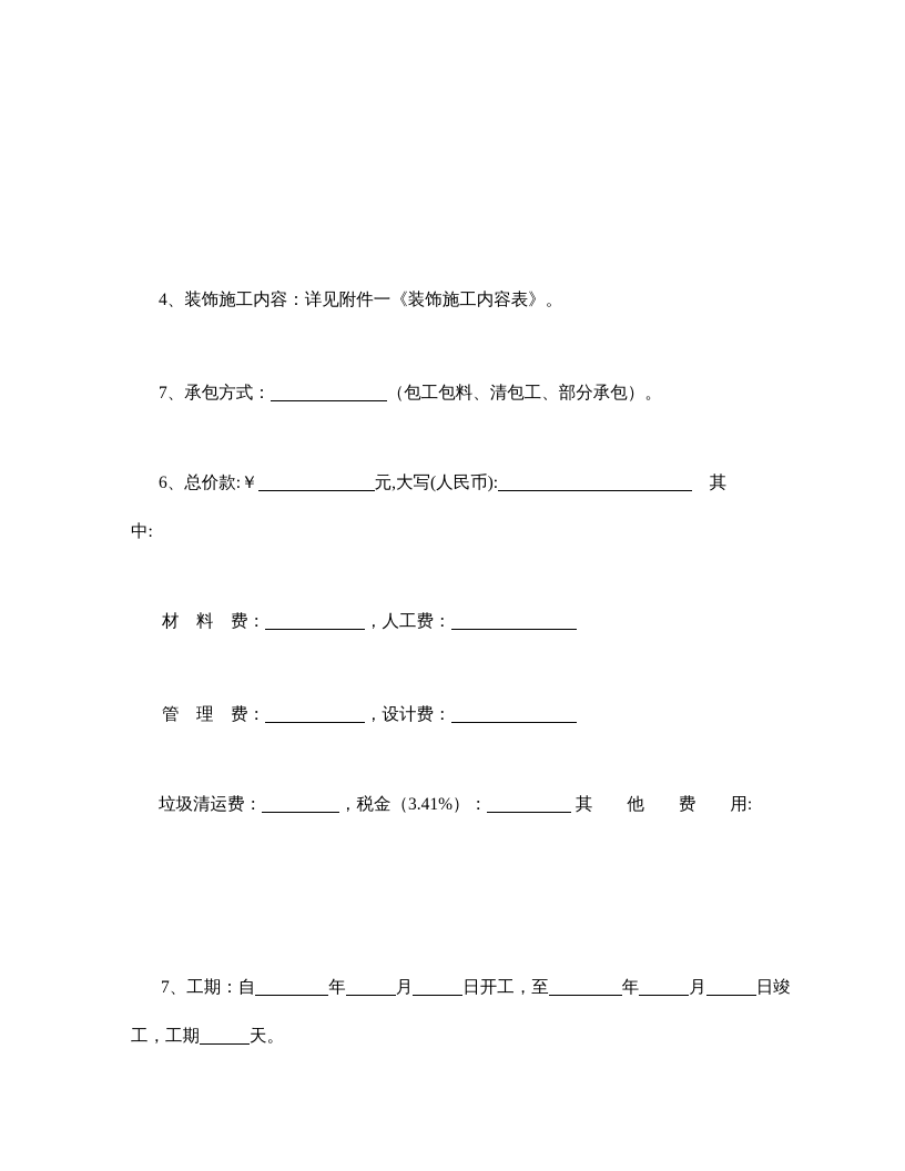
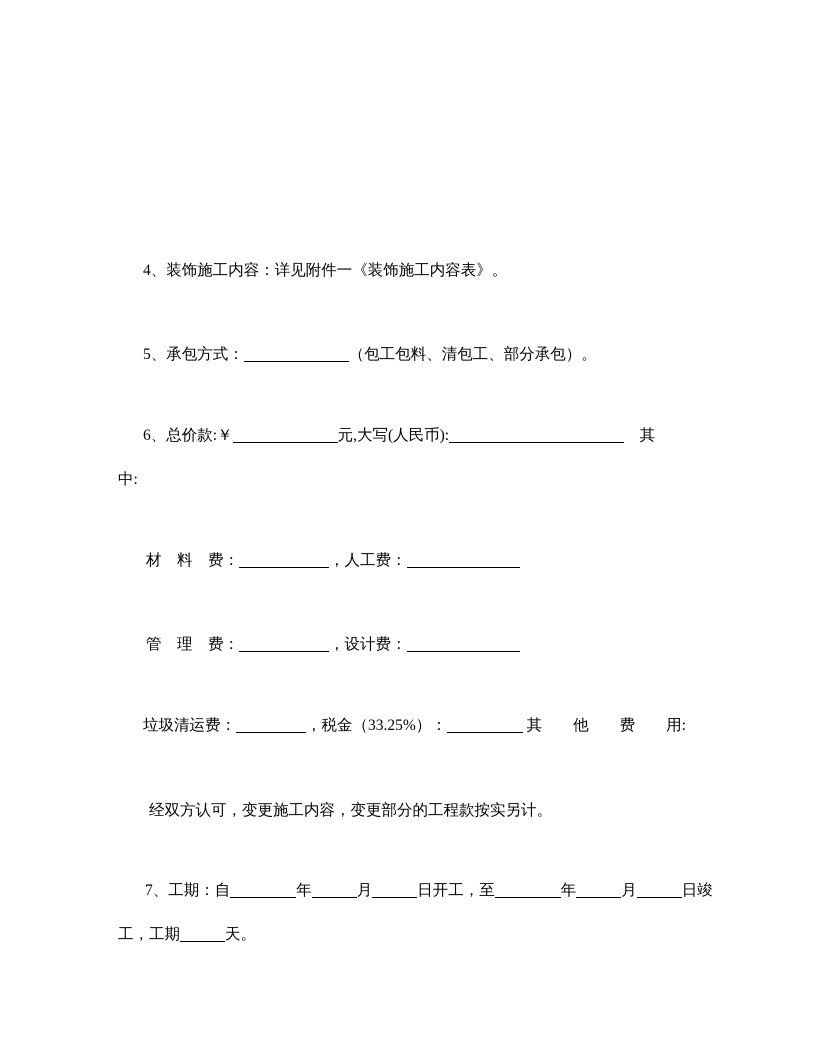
  4、装饰施工内容：详见附件一《装饰施工内容表》。
- 7、承包方式： （包工包料、清包工、部分承包）。
+ 5、承包方式： （包工包料、清包工、部分承包）。
  6、总价款:￥ 元,大写(人民币): 其
  中:
  材 料 费： ，人工费：
  管 理 费： ，设计费：
- 垃圾清运费： ，税金（3.41%）： 其 他 费 用:
+ 垃圾清运费： ，税金（33.25%）： 其 他 费 用:
+ 经双方认可，变更施工内容，变更部分的工程款按实另计。
  7、工期：自 年 月 日开工，至 年 月 日竣
  工，工期 天。
